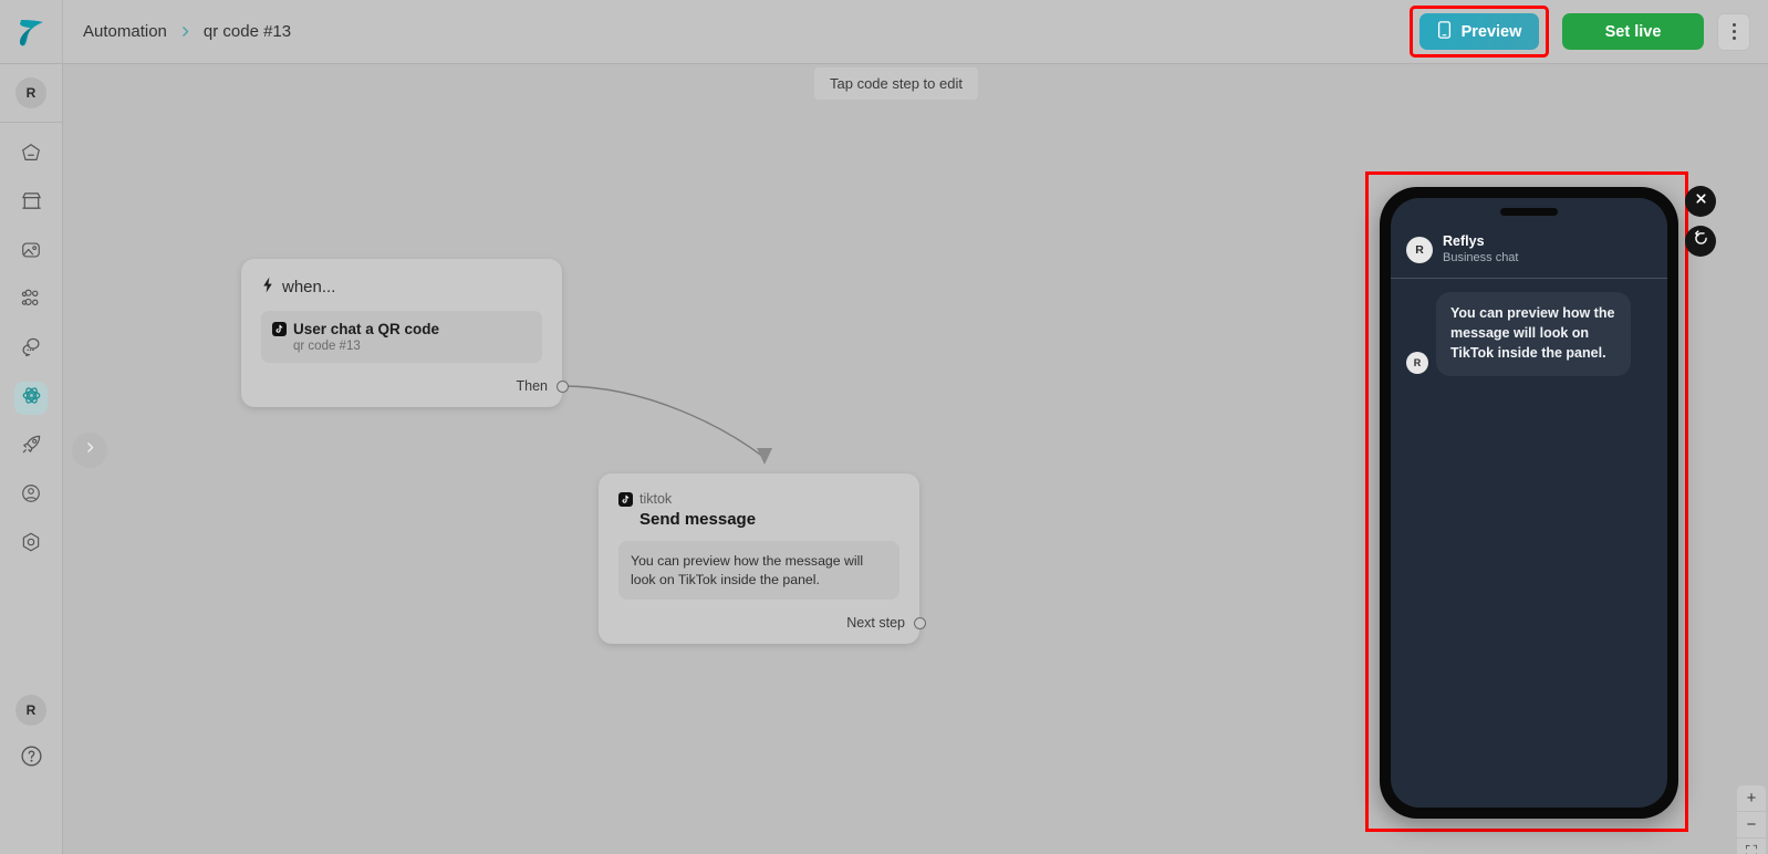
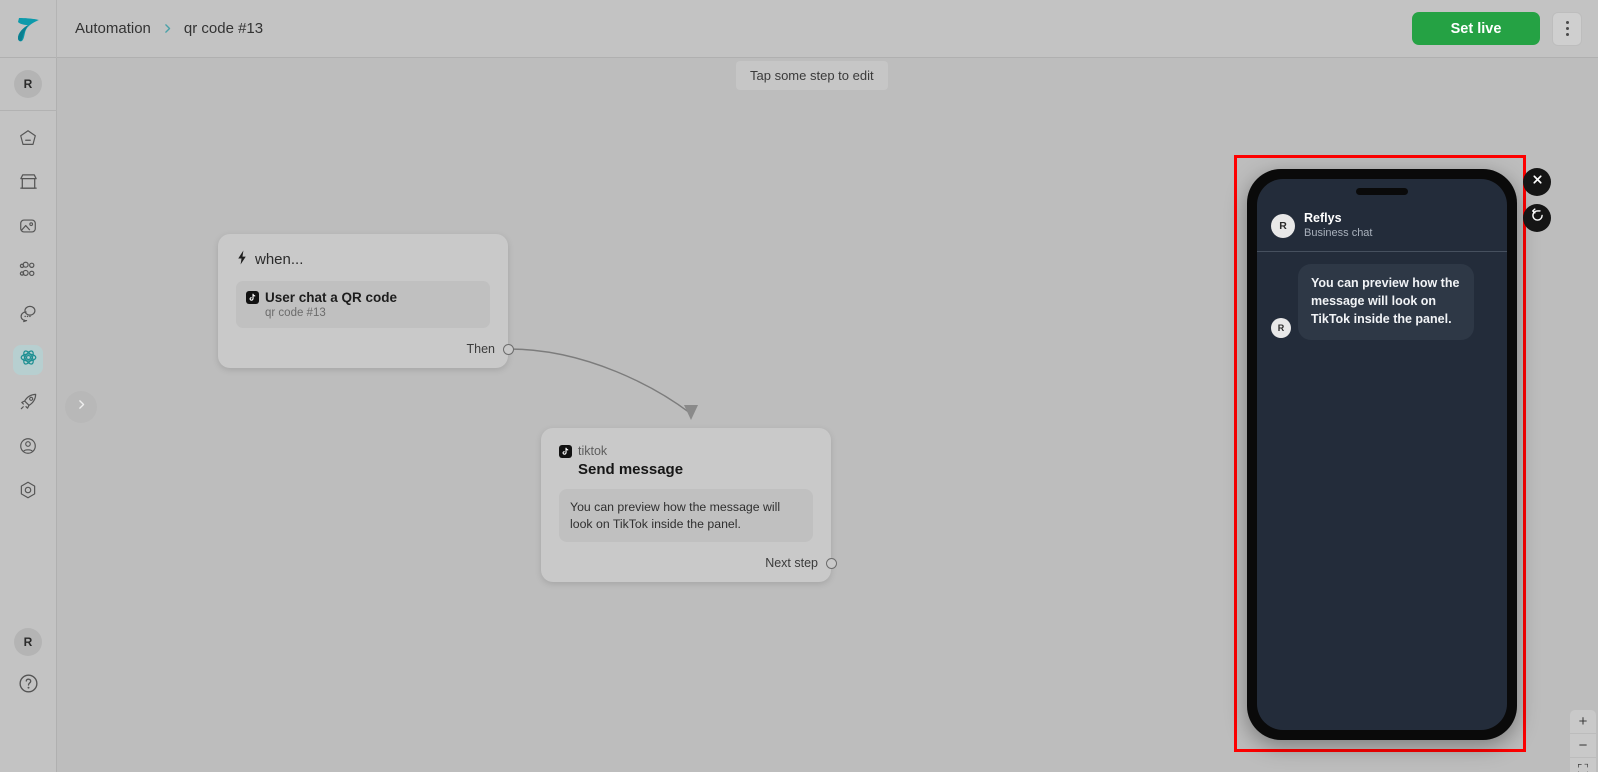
  Automation
  qr code #13
- Preview
  Set live
  R
  R
- Tap code step to edit
+ Tap some step to edit
  when...
  User chat a QR code
  qr code #13
  Then
  tiktok
  Send message
  You can preview how the message will look on TikTok inside the panel.
  Next step
  +
  −
  ⛶
  R
  Reflys
  Business chat
  R
  You can preview how the message will look on TikTok inside the panel.
